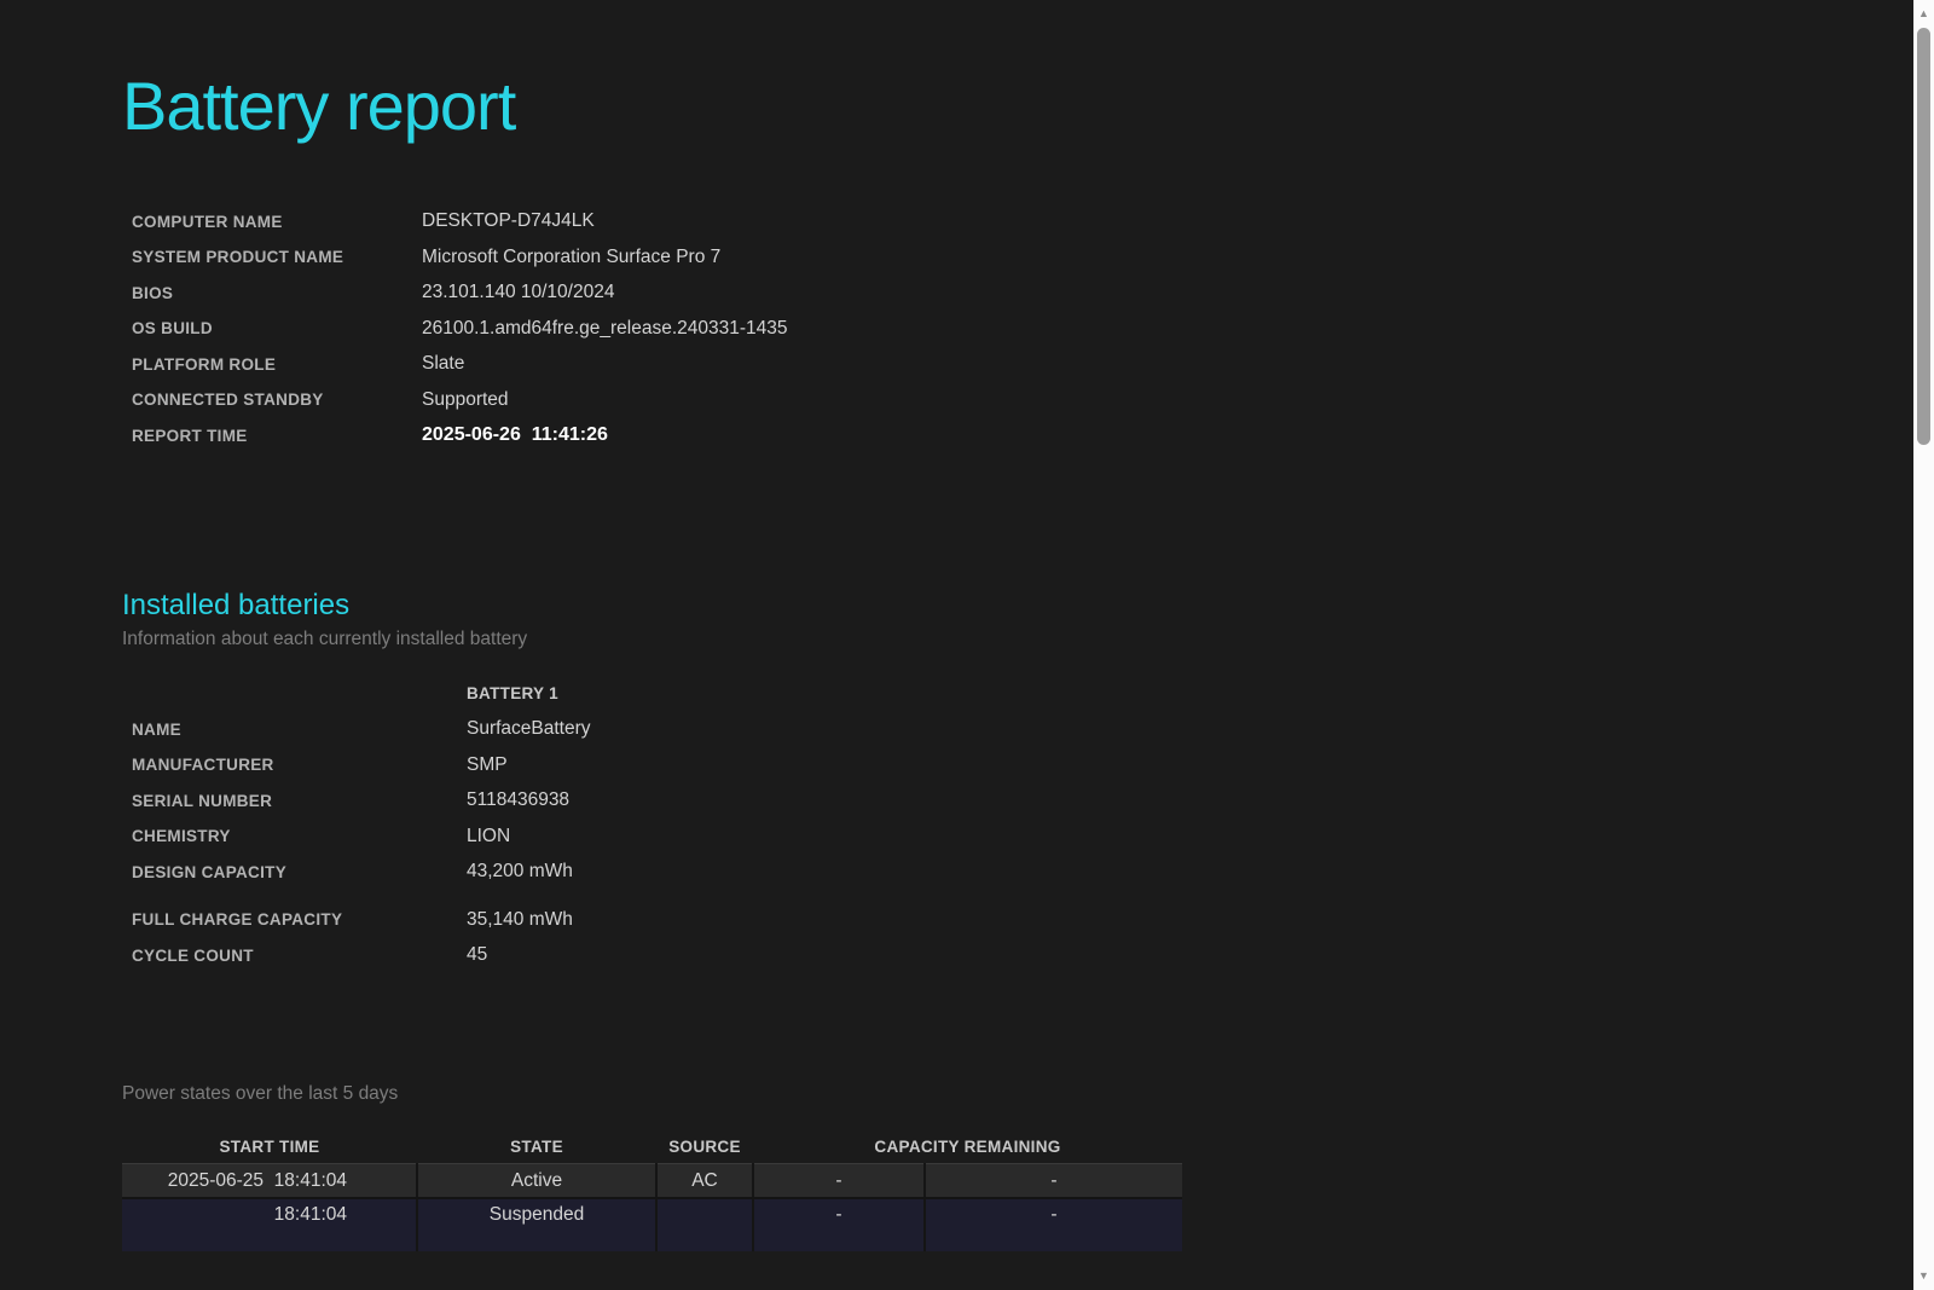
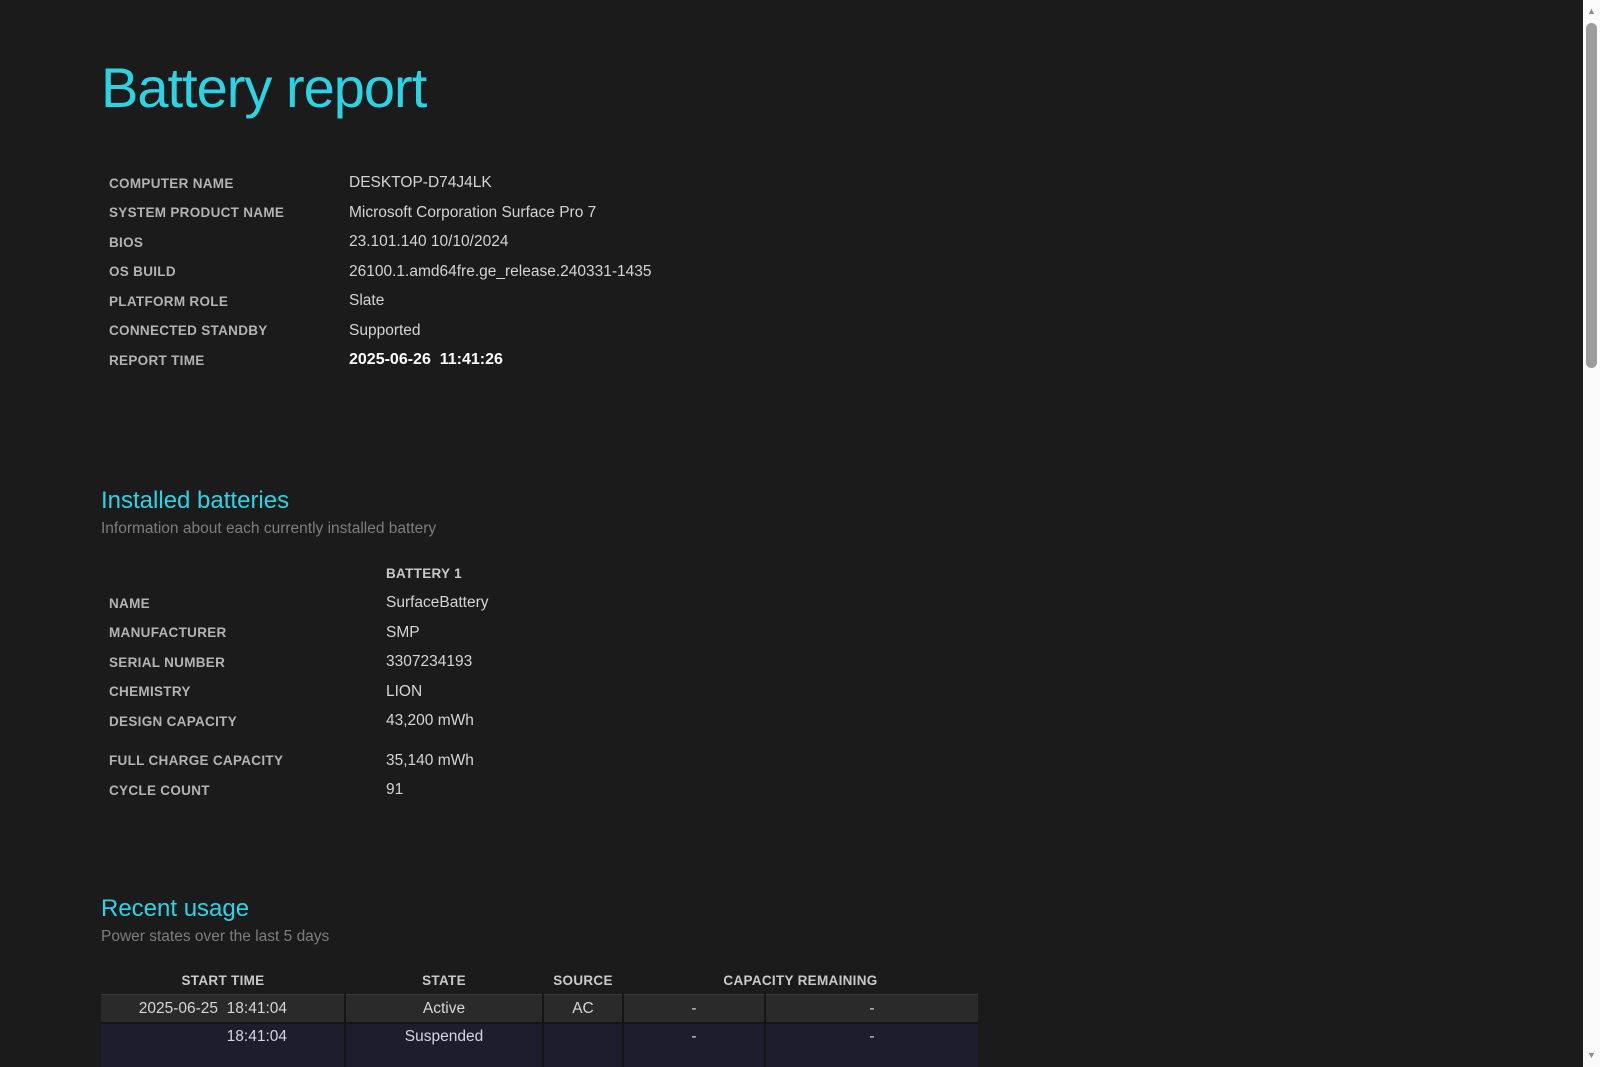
  Battery report
  COMPUTER NAME
  DESKTOP-D74J4LK
  SYSTEM PRODUCT NAME
  Microsoft Corporation Surface Pro 7
  BIOS
  23.101.140 10/10/2024
  OS BUILD
  26100.1.amd64fre.ge_release.240331-1435
  PLATFORM ROLE
  Slate
  CONNECTED STANDBY
  Supported
  REPORT TIME
  2025-06-26 11:41:26
  Installed batteries
  Information about each currently installed battery
  BATTERY 1
  NAME
  SurfaceBattery
  MANUFACTURER
  SMP
  SERIAL NUMBER
- 5118436938
+ 3307234193
  CHEMISTRY
  LION
  DESIGN CAPACITY
  43,200 mWh
  FULL CHARGE CAPACITY
  35,140 mWh
  CYCLE COUNT
- 45
+ 91
+ Recent usage
  Power states over the last 5 days
  START TIME	STATE	SOURCE	CAPACITY REMAINING
  2025-06-25 18:41:04	Active	AC	-	-
  18:41:04	Suspended		-	-
  ▲
  ▼
